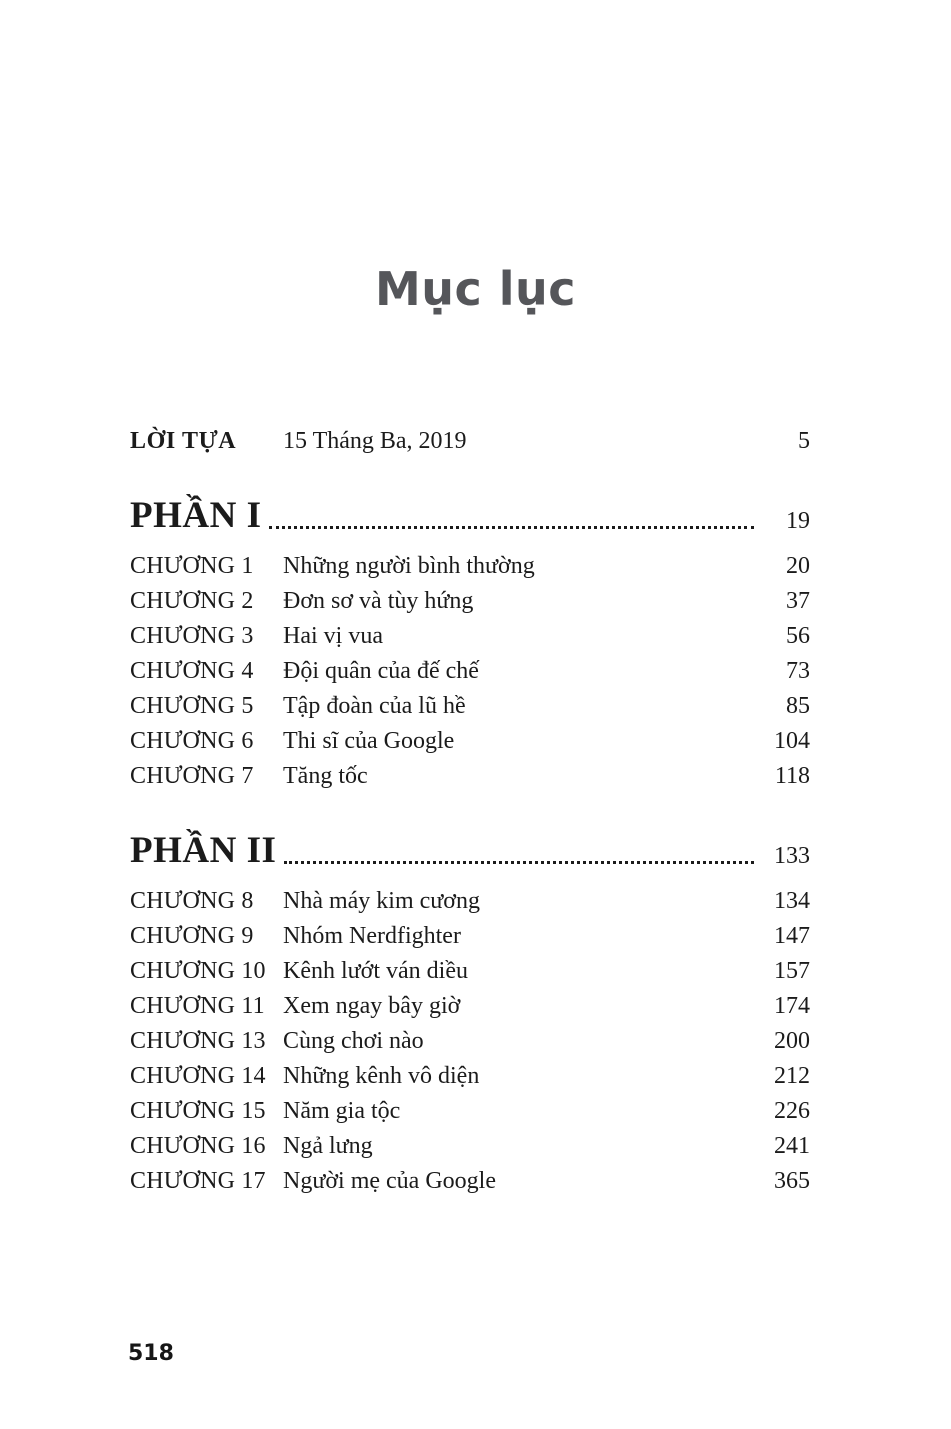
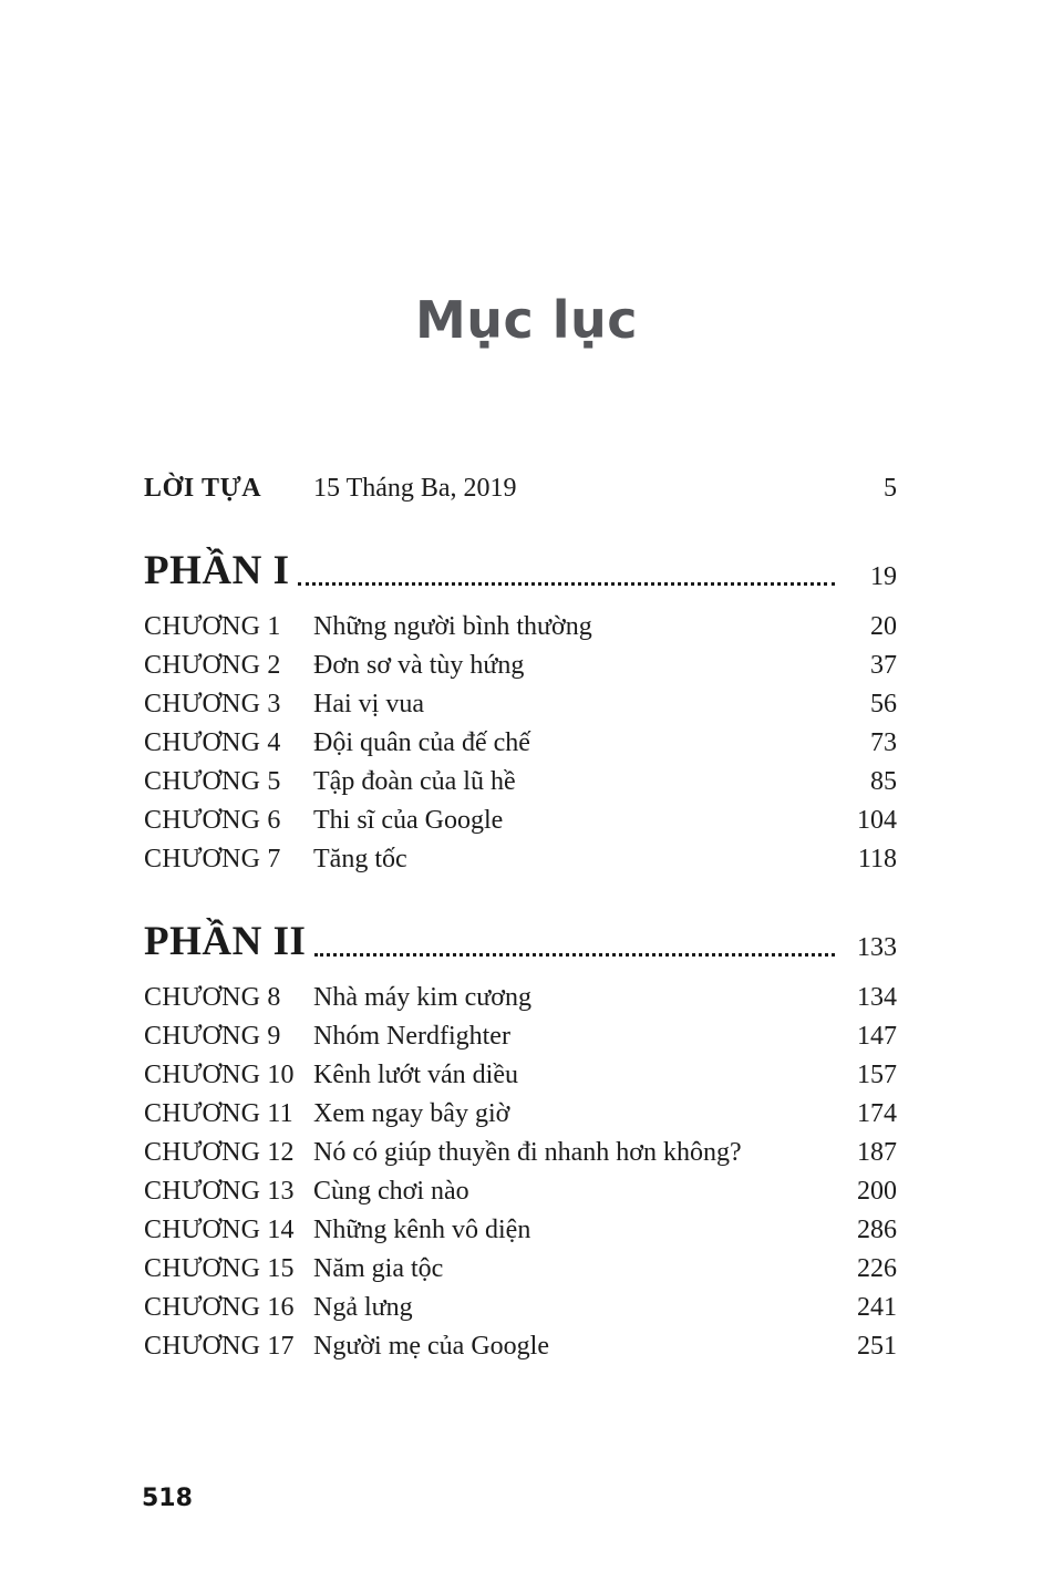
  Mục lục
  LỜI TỰA
  15 Tháng Ba, 2019
  5
  PHẦN I
  19
  CHƯƠNG 1
  Những người bình thường
  20
  CHƯƠNG 2
  Đơn sơ và tùy hứng
  37
  CHƯƠNG 3
  Hai vị vua
  56
  CHƯƠNG 4
  Đội quân của đế chế
  73
  CHƯƠNG 5
  Tập đoàn của lũ hề
  85
  CHƯƠNG 6
  Thi sĩ của Google
  104
  CHƯƠNG 7
  Tăng tốc
  118
  PHẦN II
  133
  CHƯƠNG 8
  Nhà máy kim cương
  134
  CHƯƠNG 9
  Nhóm Nerdfighter
  147
  CHƯƠNG 10
  Kênh lướt ván diều
  157
  CHƯƠNG 11
  Xem ngay bây giờ
  174
+ CHƯƠNG 12
+ Nó có giúp thuyền đi nhanh hơn không?
+ 187
  CHƯƠNG 13
  Cùng chơi nào
  200
  CHƯƠNG 14
  Những kênh vô diện
- 212
+ 286
  CHƯƠNG 15
  Năm gia tộc
  226
  CHƯƠNG 16
  Ngả lưng
  241
  CHƯƠNG 17
  Người mẹ của Google
- 365
+ 251
  518
